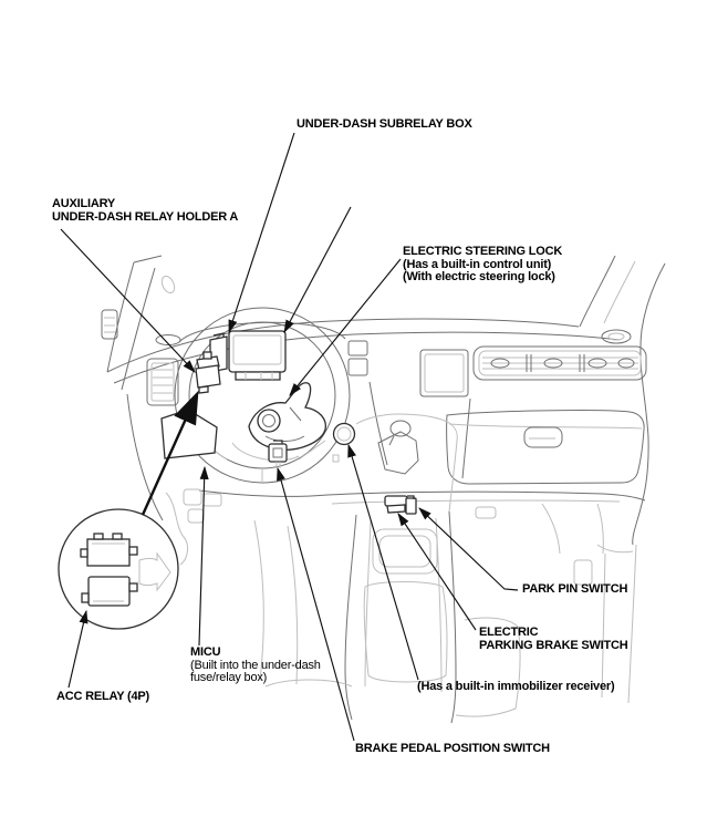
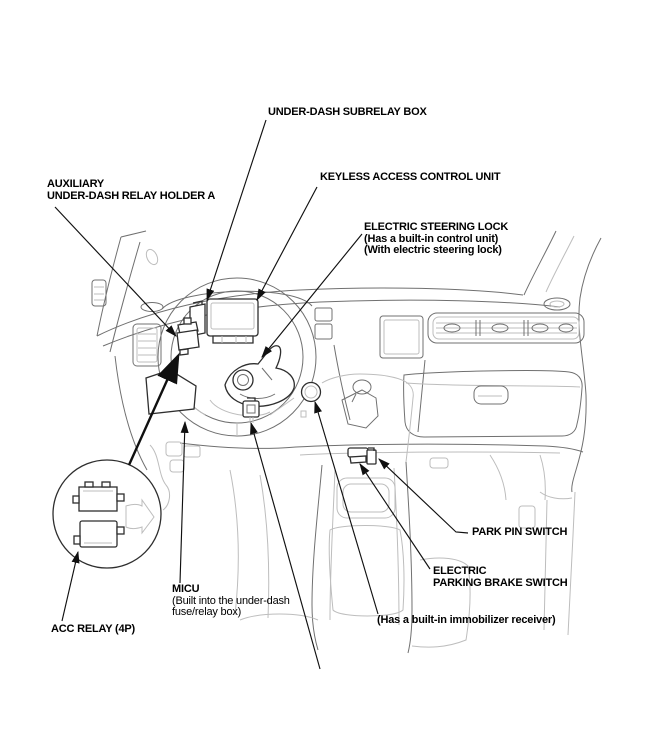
  UNDER-DASH SUBRELAY BOX
  AUXILIARY
  UNDER-DASH RELAY HOLDER A
+ KEYLESS ACCESS CONTROL UNIT
  ELECTRIC STEERING LOCK
  (Has a built-in control unit)
  (With electric steering lock)
  PARK PIN SWITCH
  ELECTRIC
  PARKING BRAKE SWITCH
  (Has a built-in immobilizer receiver)
  MICU
  (Built into the under-dash
  fuse/relay box)
- BRAKE PEDAL POSITION SWITCH
  ACC RELAY (4P)
